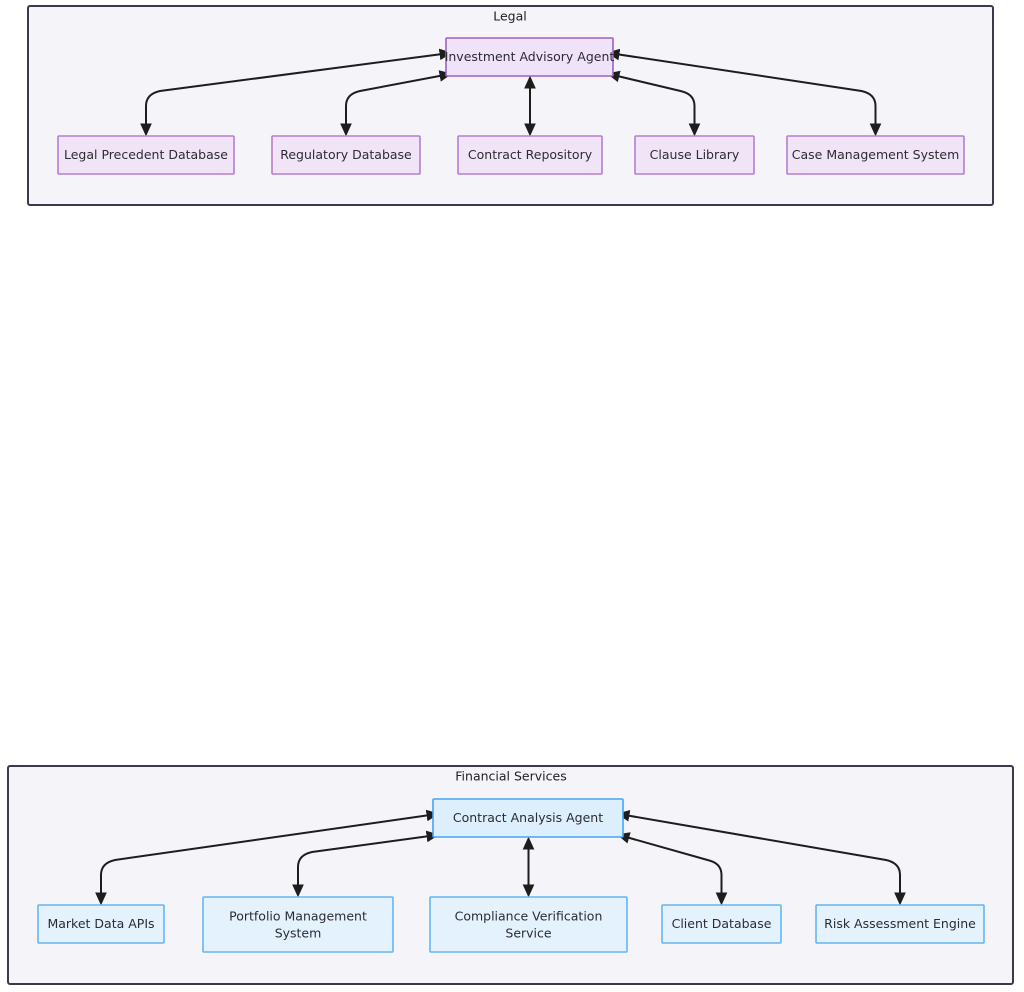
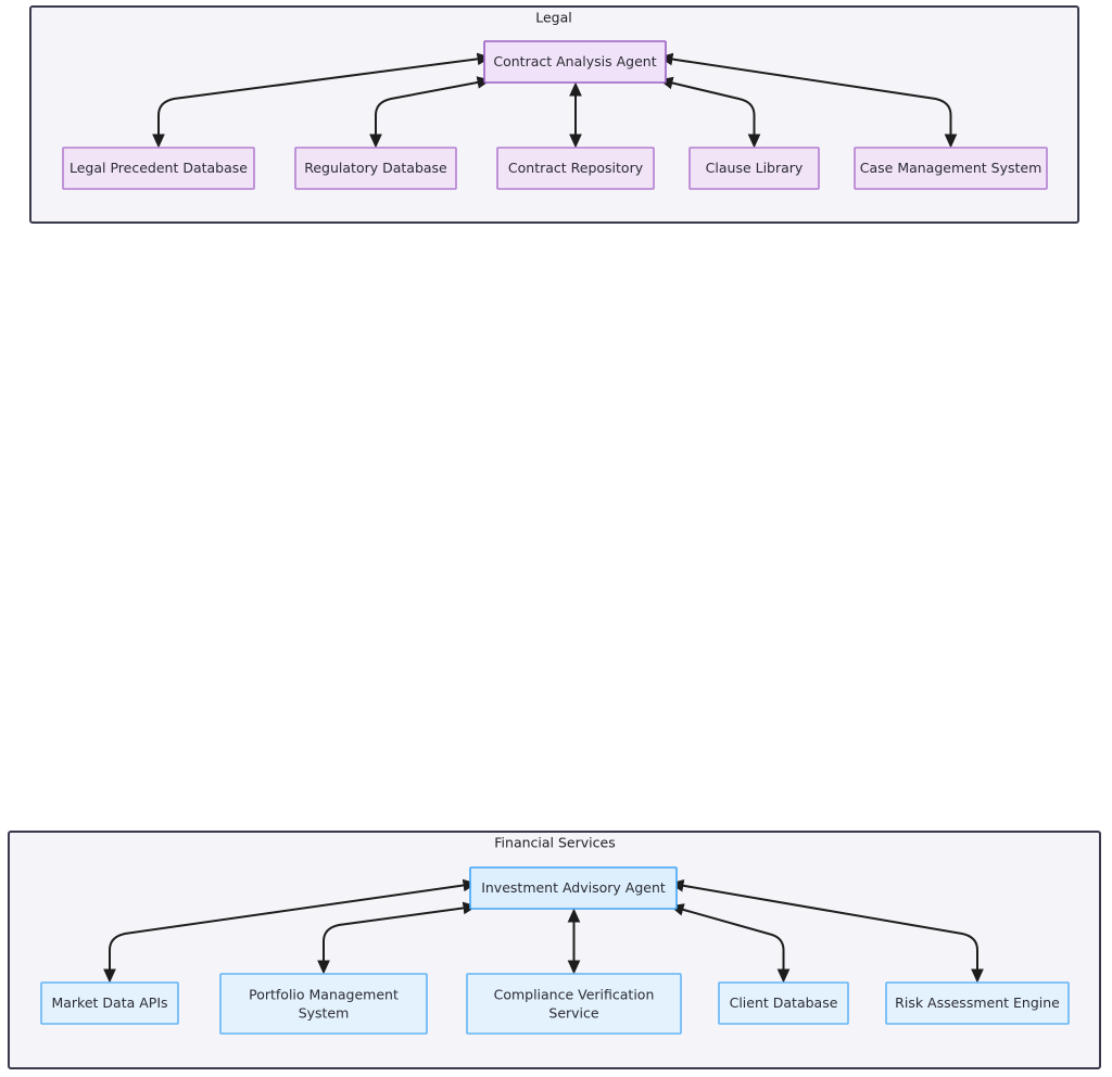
  Legal
- Investment Advisory Agent
+ Contract Analysis Agent
  Legal Precedent Database
  Regulatory Database
  Contract Repository
  Clause Library
  Case Management System
  Financial Services
- Contract Analysis Agent
+ Investment Advisory Agent
  Market Data APIs
  Portfolio Management System
  Compliance Verification Service
  Client Database
  Risk Assessment Engine
